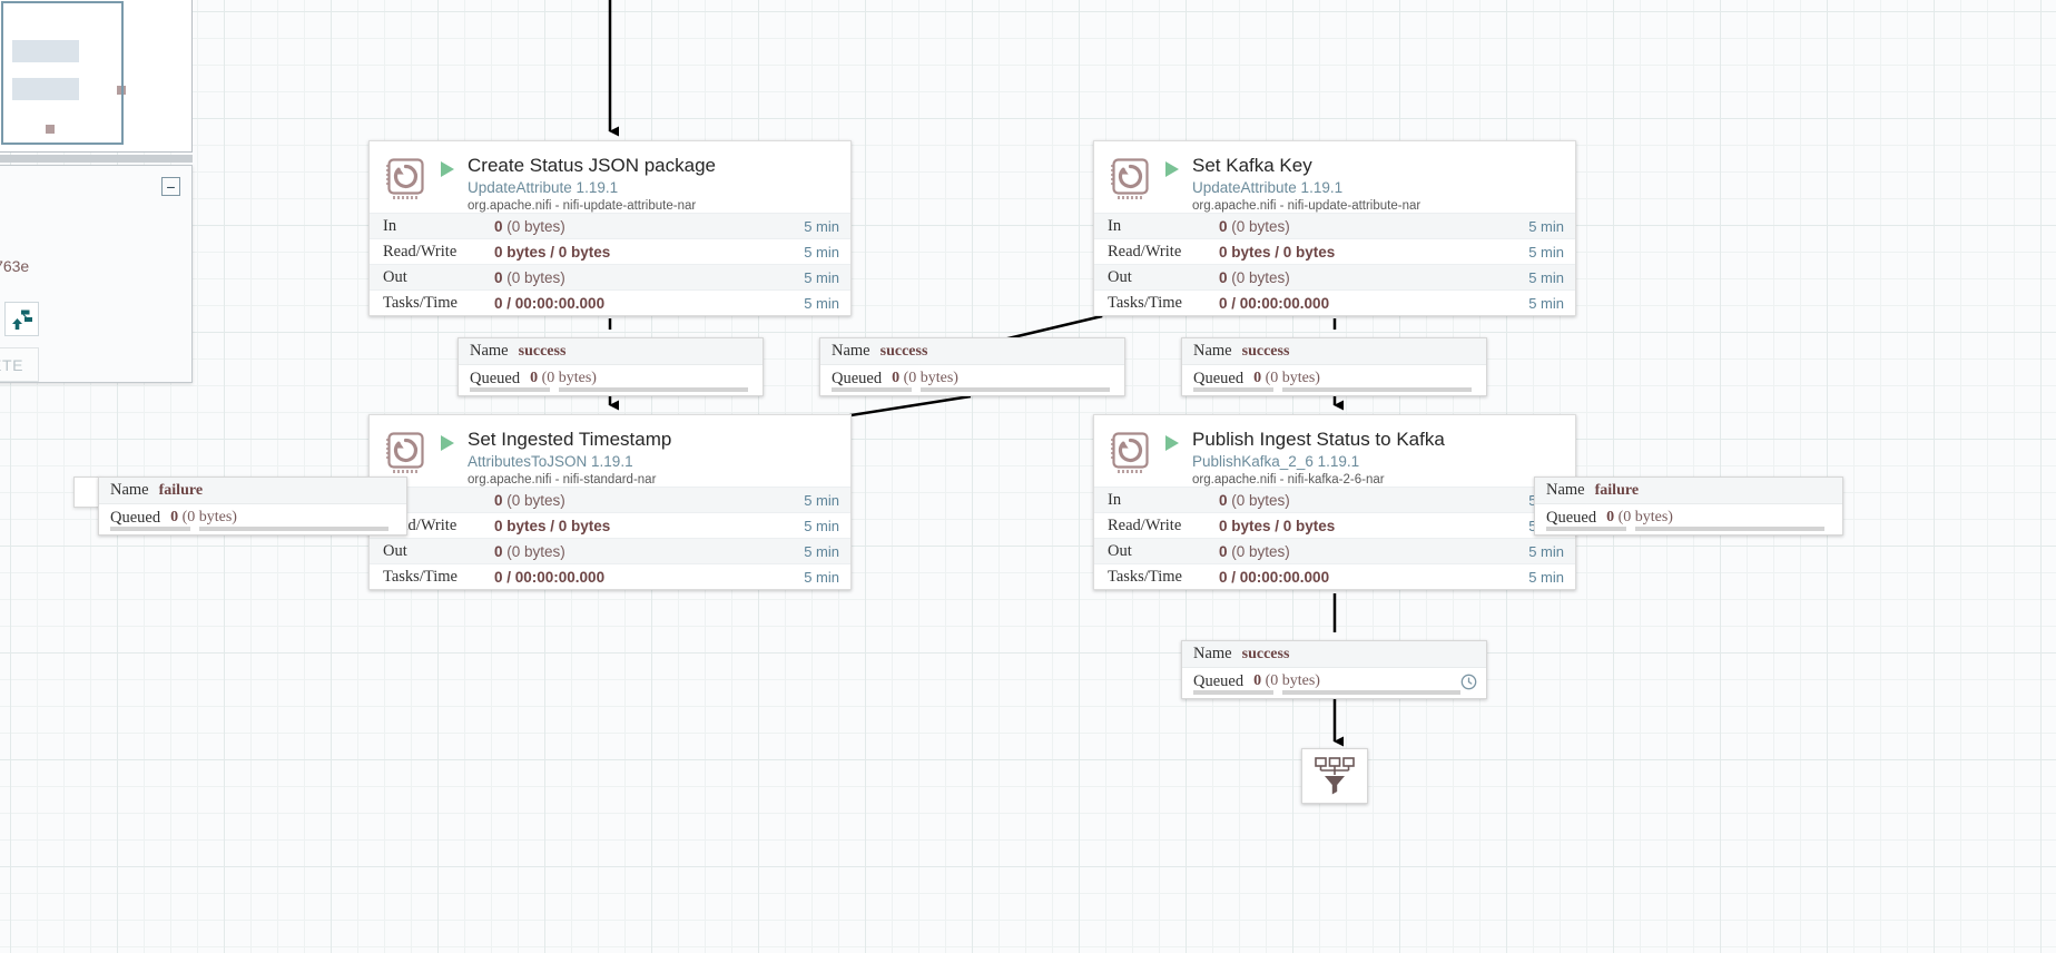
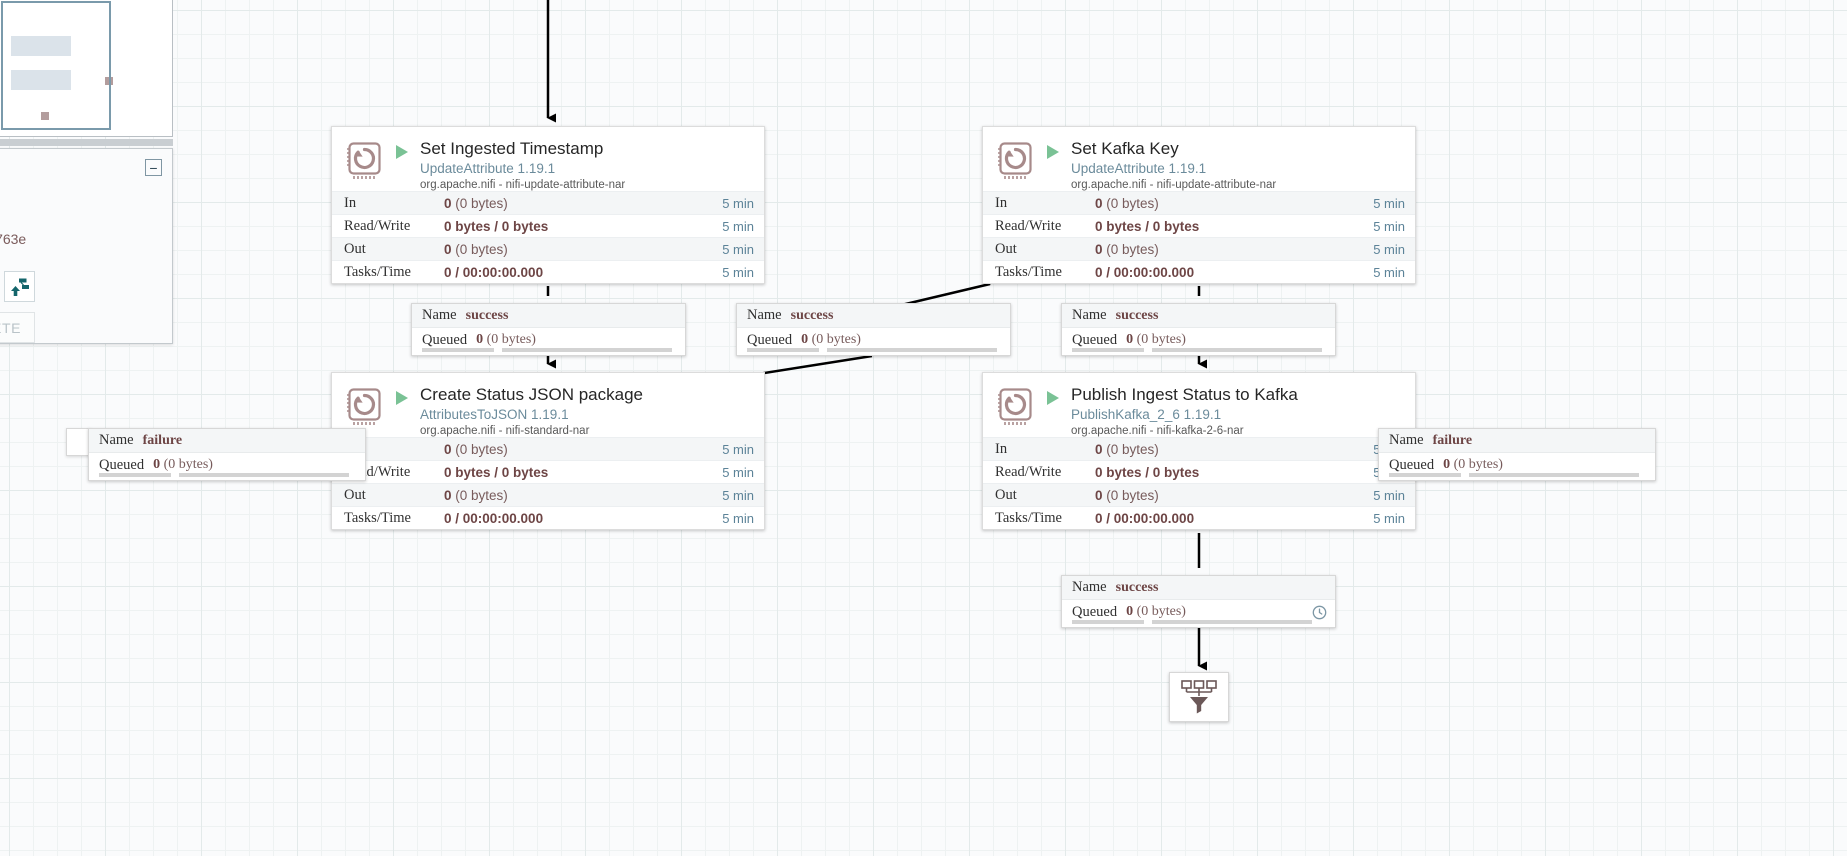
- Create Status JSON package
+ Set Ingested Timestamp
  UpdateAttribute 1.19.1
  org.apache.nifi - nifi-update-attribute-nar
  In
  0 (0 bytes)
  5 min
  Read/Write
  0 bytes / 0 bytes
  5 min
  Out
  0 (0 bytes)
  5 min
  Tasks/Time
  0 / 00:00:00.000
  5 min
  Set Kafka Key
  UpdateAttribute 1.19.1
  org.apache.nifi - nifi-update-attribute-nar
  In
  0 (0 bytes)
  5 min
  Read/Write
  0 bytes / 0 bytes
  5 min
  Out
  0 (0 bytes)
  5 min
  Tasks/Time
  0 / 00:00:00.000
  5 min
- Set Ingested Timestamp
+ Create Status JSON package
  AttributesToJSON 1.19.1
  org.apache.nifi - nifi-standard-nar
  0 (0 bytes)
  5 min
  d/Write
  0 bytes / 0 bytes
  5 min
  Out
  0 (0 bytes)
  5 min
  Tasks/Time
  0 / 00:00:00.000
  5 min
  Publish Ingest Status to Kafka
  PublishKafka_2_6 1.19.1
  org.apache.nifi - nifi-kafka-2-6-nar
  In
  0 (0 bytes)
  Read/Write
  0 bytes / 0 bytes
  Out
  0 (0 bytes)
  5 min
  Tasks/Time
  0 / 00:00:00.000
  5 min
  Name
  success
  Queued
  0 (0 bytes)
  Name
  success
  Queued
  0 (0 bytes)
  Name
  success
  Queued
  0 (0 bytes)
  Name
  failure
  Queued
  0 (0 bytes)
  Name
  failure
  Queued
  0 (0 bytes)
  Name
  success
  Queued
  0 (0 bytes)
  −
